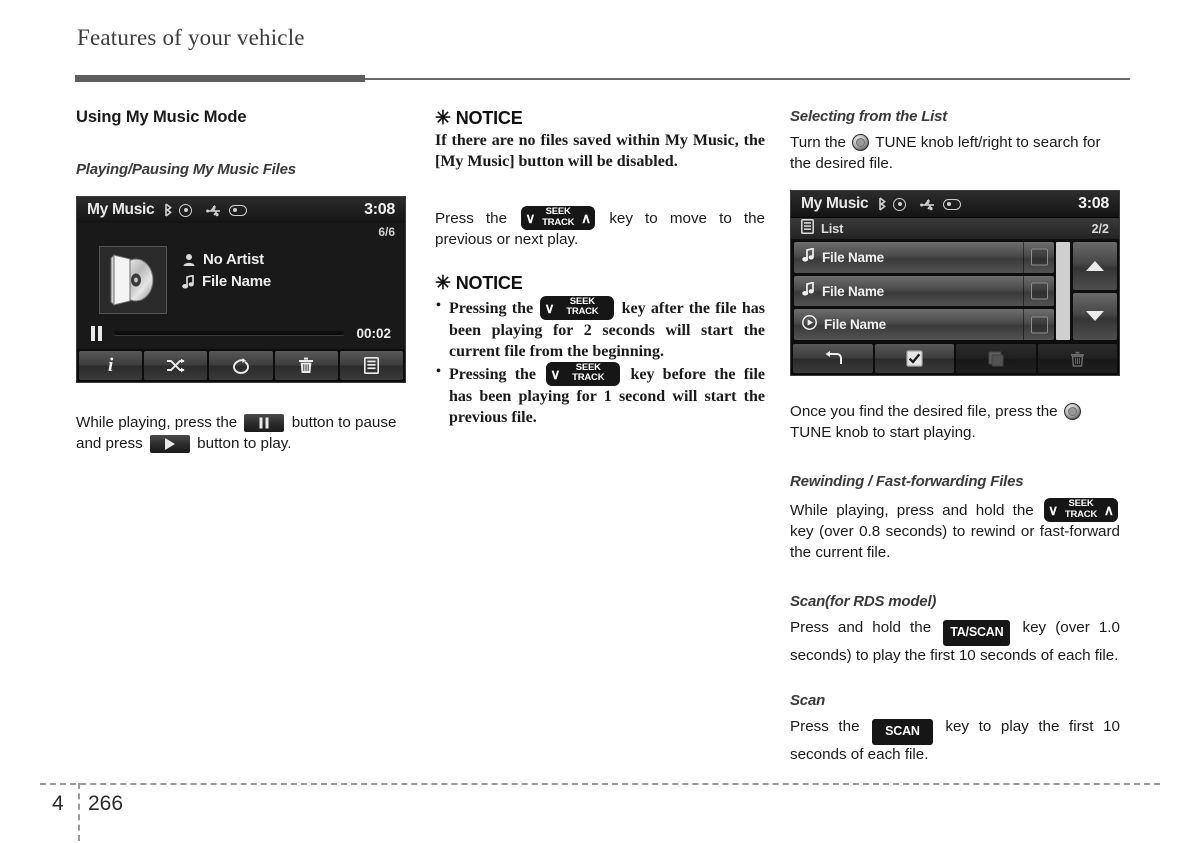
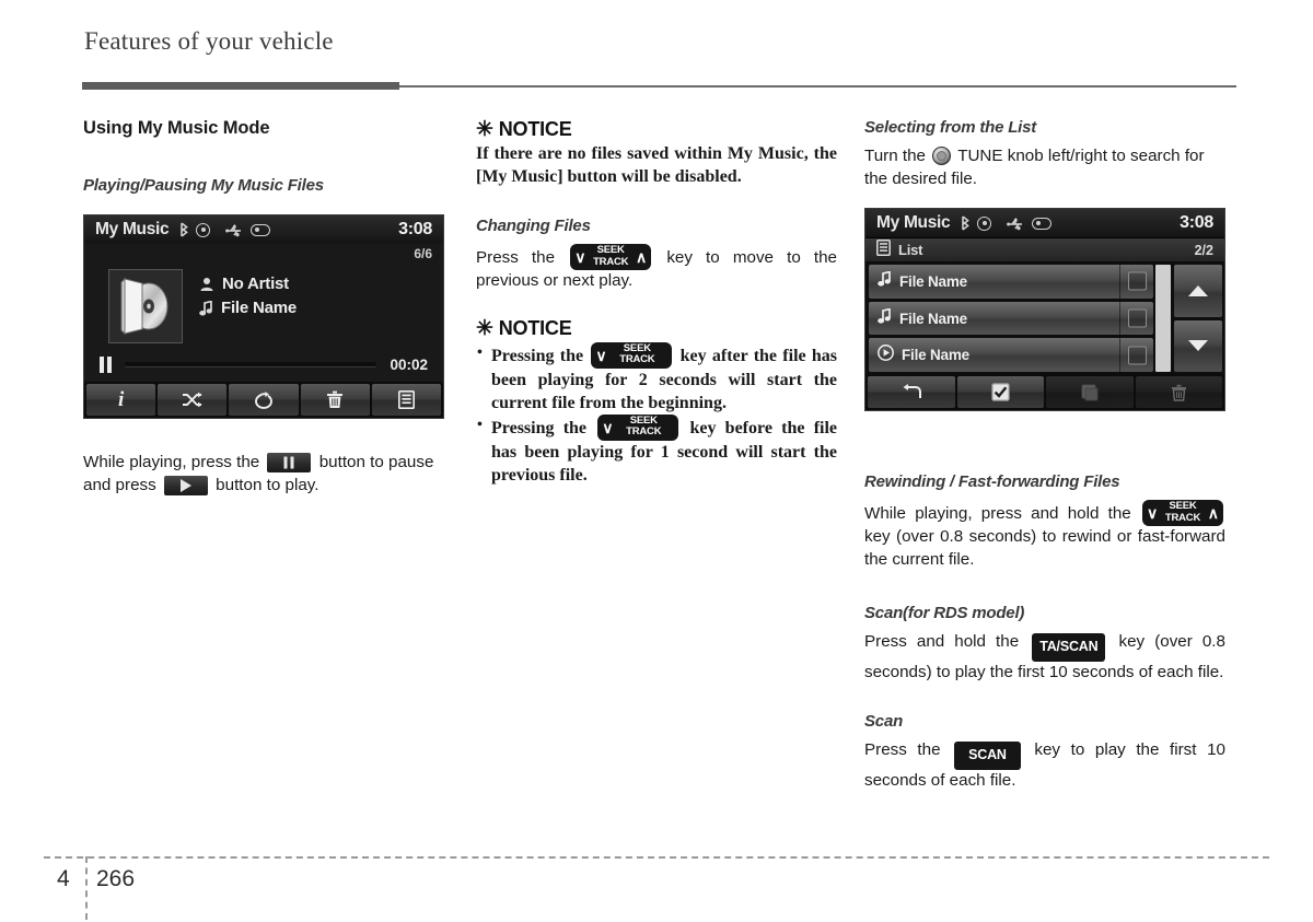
  Features of your vehicle
  Using My Music Mode
  Playing/Pausing My Music Files
  My Music
  3:08
  6/6
  No Artist
  File Name
  00:02
  i
  While playing, press the button to pause and press button to play.
  ✳
  NOTICE
  If there are no files saved within My Music, the [My Music] button will be disabled.
+ Changing Files
  Press the
  ∨
  SEEK
  TRACK
  ∧
  key to move to the previous or next play.
  ✳
  NOTICE
  Pressing the
  ∨
  SEEK
  TRACK
  key after the file has been playing for 2 seconds will start the current file from the beginning.
  Pressing the
  ∨
  SEEK
  TRACK
  key before the file has been playing for 1 second will start the previous file.
  Selecting from the List
  Turn the TUNE knob left/right to search for the desired file.
  My Music
  3:08
  List
  2/2
  File Name
  File Name
  File Name
- Once you find the desired file, press the TUNE knob to start playing.
  Rewinding / Fast-forwarding Files
  While playing, press and hold the
  ∨
  SEEK
  TRACK
  ∧
  key (over 0.8 seconds) to rewind or fast-forward the current file.
  Scan(for RDS model)
- Press and hold the TA/SCAN key (over 1.0 seconds) to play the first 10 seconds of each file.
+ Press and hold the TA/SCAN key (over 0.8 seconds) to play the first 10 seconds of each file.
  Scan
  Press the SCAN key to play the first 10 seconds of each file.
  4
  266
